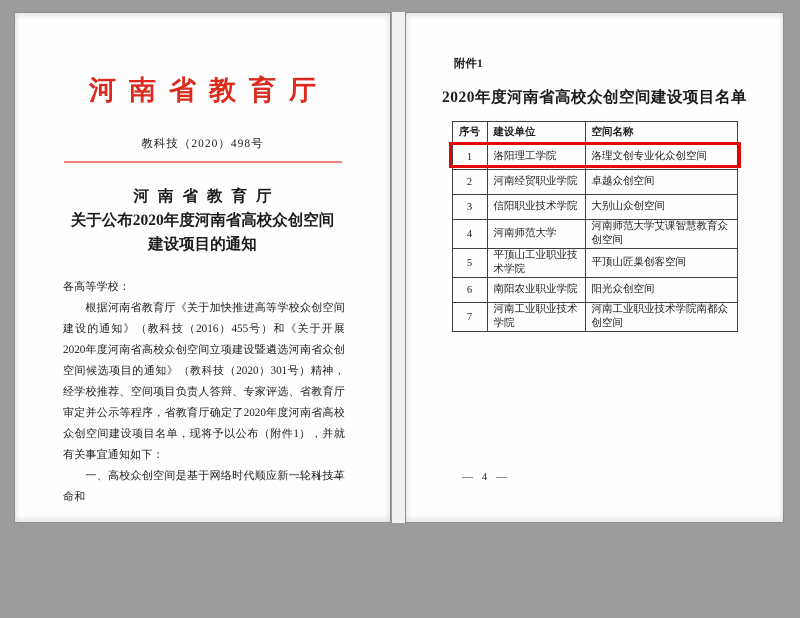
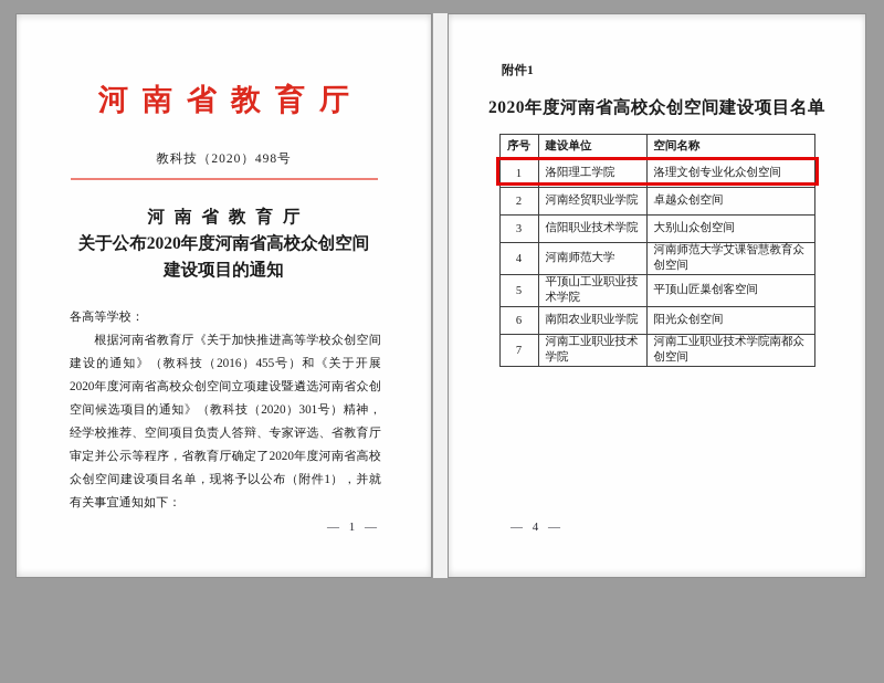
  河南省教育厅
  教科技（2020）498号
  河南省教育厅
  关于公布2020年度河南省高校众创空间
  建设项目的通知
  各高等学校：
  根据河南省教育厅《关于加快推进高等学校众创空间建设的通知》（教科技（2016）455号）和《关于开展2020年度河南省高校众创空间立项建设暨遴选河南省众创空间候选项目的通知》（教科技（2020）301号）精神，经学校推荐、空间项目负责人答辩、专家评选、省教育厅审定并公示等程序，省教育厅确定了2020年度河南省高校众创空间建设项目名单，现将予以公布（附件1），并就有关事宜通知如下：
- 一、高校众创空间是基于网络时代顺应新一轮科技革命和
  — 1 —
  附件1
  2020年度河南省高校众创空间建设项目名单
  序号	建设单位	空间名称
  1	洛阳理工学院	洛理文创专业化众创空间
  2	河南经贸职业学院	卓越众创空间
  3	信阳职业技术学院	大别山众创空间
  4	河南师范大学	河南师范大学艾课智慧教育众创空间
  5	平顶山工业职业技术学院	平顶山匠巢创客空间
  6	南阳农业职业学院	阳光众创空间
  7	河南工业职业技术学院	河南工业职业技术学院南都众创空间
  — 4 —
